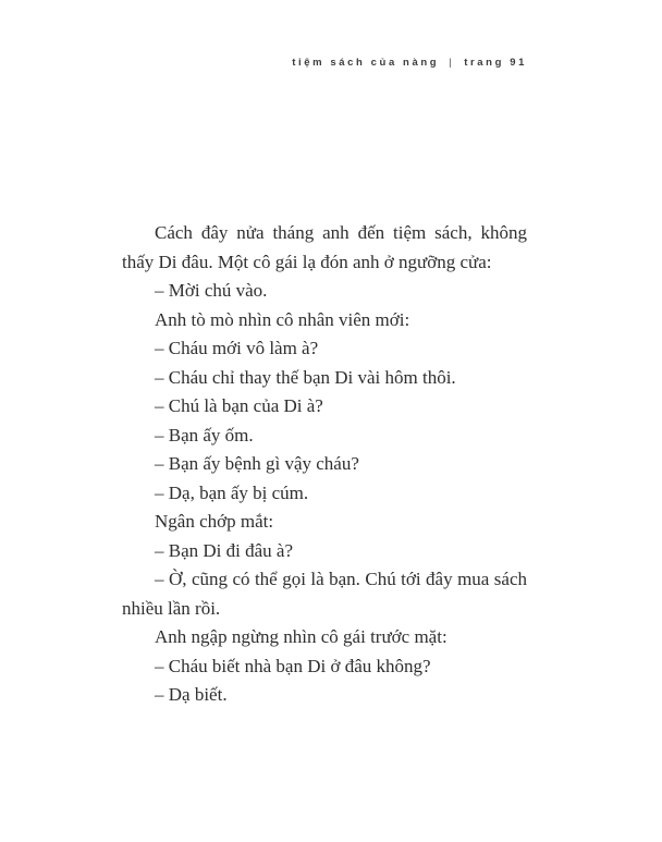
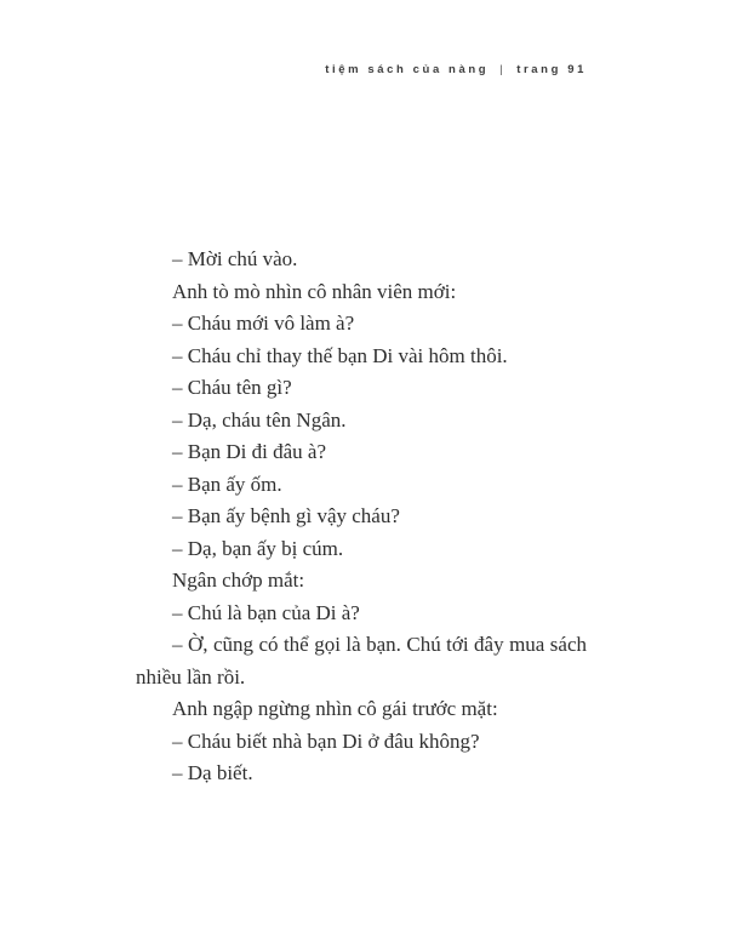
  tiệm sách của nàng | trang 91
- Cách đây nửa tháng anh đến tiệm sách, không thấy Di đâu. Một cô gái lạ đón anh ở ngưỡng cửa:
  – Mời chú vào.
  Anh tò mò nhìn cô nhân viên mới:
  – Cháu mới vô làm à?
  – Cháu chỉ thay thế bạn Di vài hôm thôi.
+ – Cháu tên gì?
+ – Dạ, cháu tên Ngân.
- – Chú là bạn của Di à?
+ – Bạn Di đi đâu à?
  – Bạn ấy ốm.
  – Bạn ấy bệnh gì vậy cháu?
  – Dạ, bạn ấy bị cúm.
  Ngân chớp mắt:
- – Bạn Di đi đâu à?
+ – Chú là bạn của Di à?
  – Ờ, cũng có thể gọi là bạn. Chú tới đây mua sách nhiều lần rồi.
  Anh ngập ngừng nhìn cô gái trước mặt:
  – Cháu biết nhà bạn Di ở đâu không?
  – Dạ biết.
